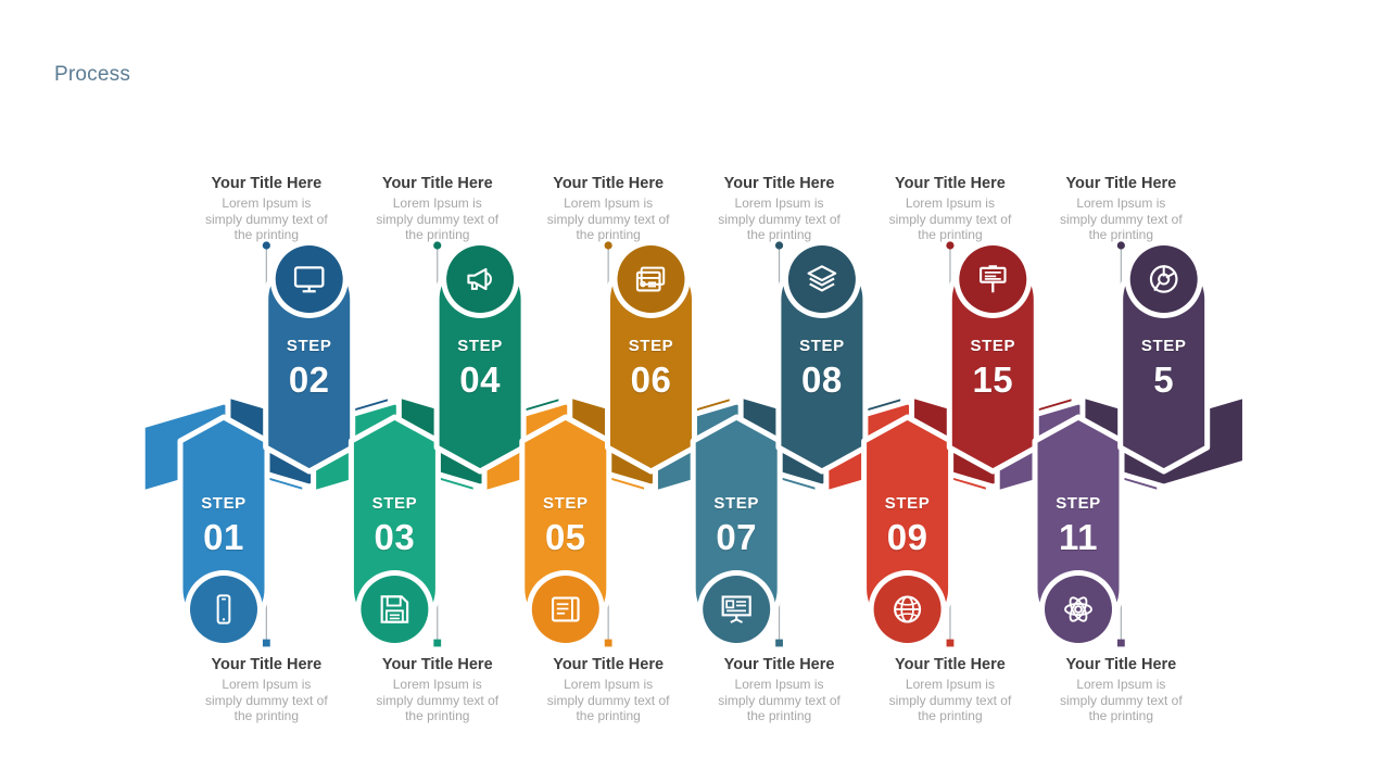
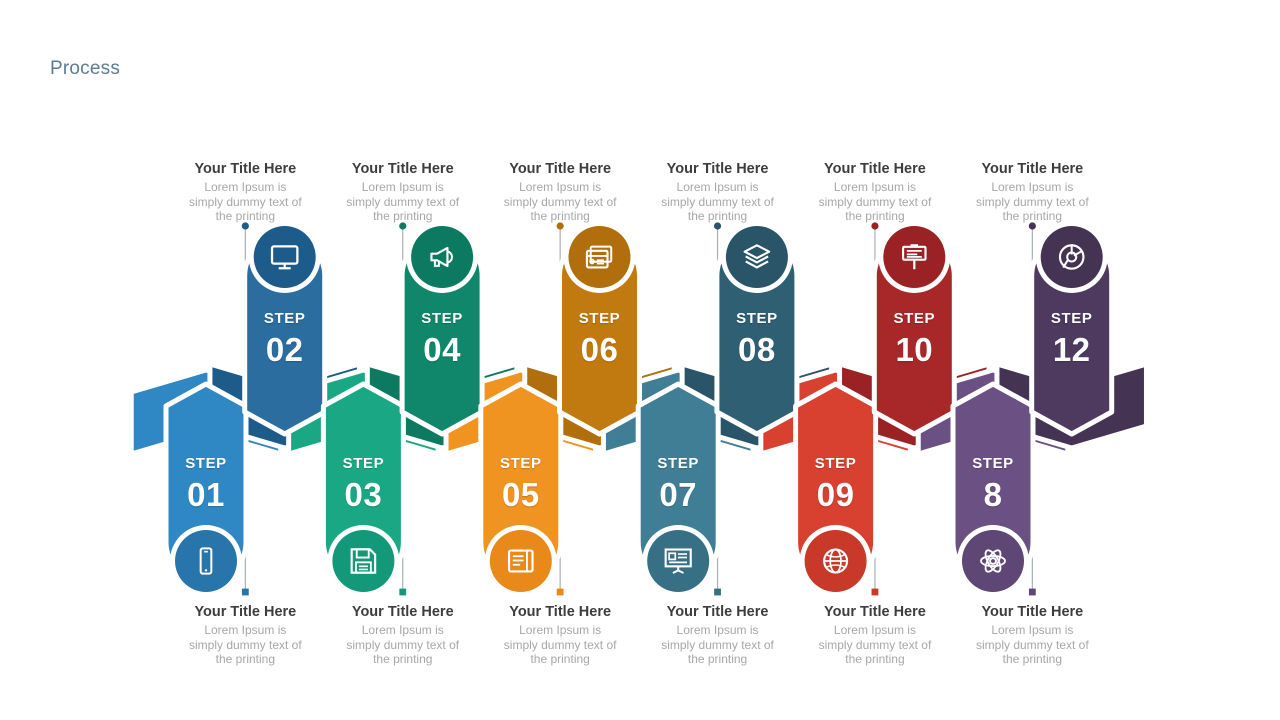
  Process
  Your Title Here
  Lorem Ipsum is
  simply dummy text of
  the printing
  Your Title Here
  Lorem Ipsum is
  simply dummy text of
  the printing
  Your Title Here
  Lorem Ipsum is
  simply dummy text of
  the printing
  Your Title Here
  Lorem Ipsum is
  simply dummy text of
  the printing
  Your Title Here
  Lorem Ipsum is
  simply dummy text of
  the printing
  Your Title Here
  Lorem Ipsum is
  simply dummy text of
  the printing
  Your Title Here
  Lorem Ipsum is
  simply dummy text of
  the printing
  Your Title Here
  Lorem Ipsum is
  simply dummy text of
  the printing
  Your Title Here
  Lorem Ipsum is
  simply dummy text of
  the printing
  Your Title Here
  Lorem Ipsum is
  simply dummy text of
  the printing
  Your Title Here
  Lorem Ipsum is
  simply dummy text of
  the printing
  Your Title Here
  Lorem Ipsum is
  simply dummy text of
  the printing
  STEP
  01
  STEP
  02
  STEP
  03
  STEP
  04
  STEP
  05
  STEP
  06
  STEP
  07
  STEP
  08
  STEP
  09
  STEP
- 15
+ 10
  STEP
- 11
+ 8
  STEP
- 5
+ 12
